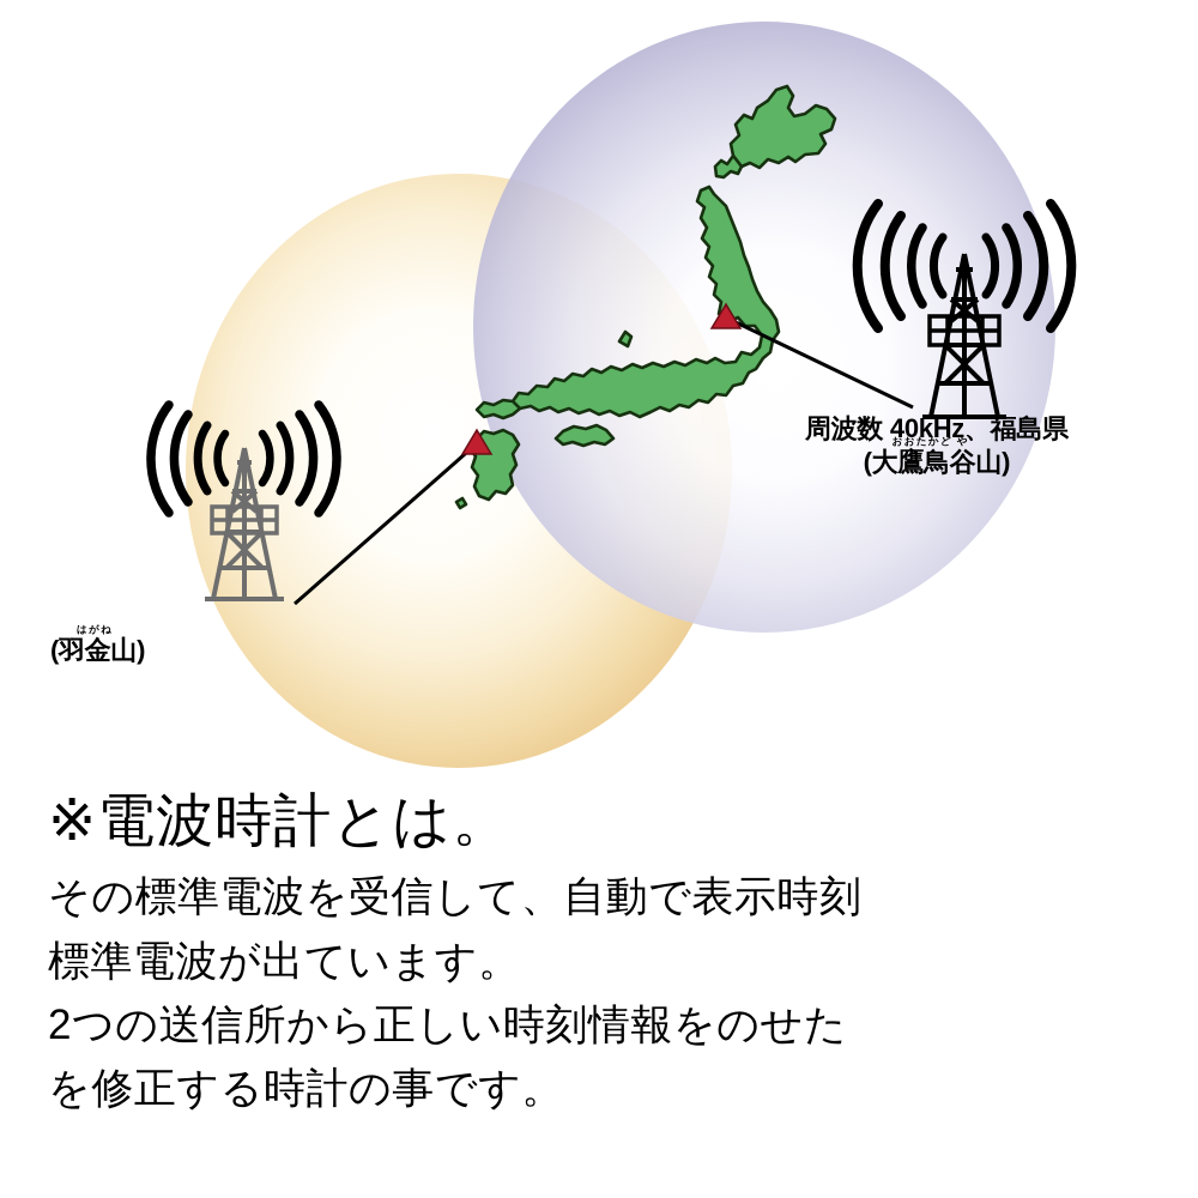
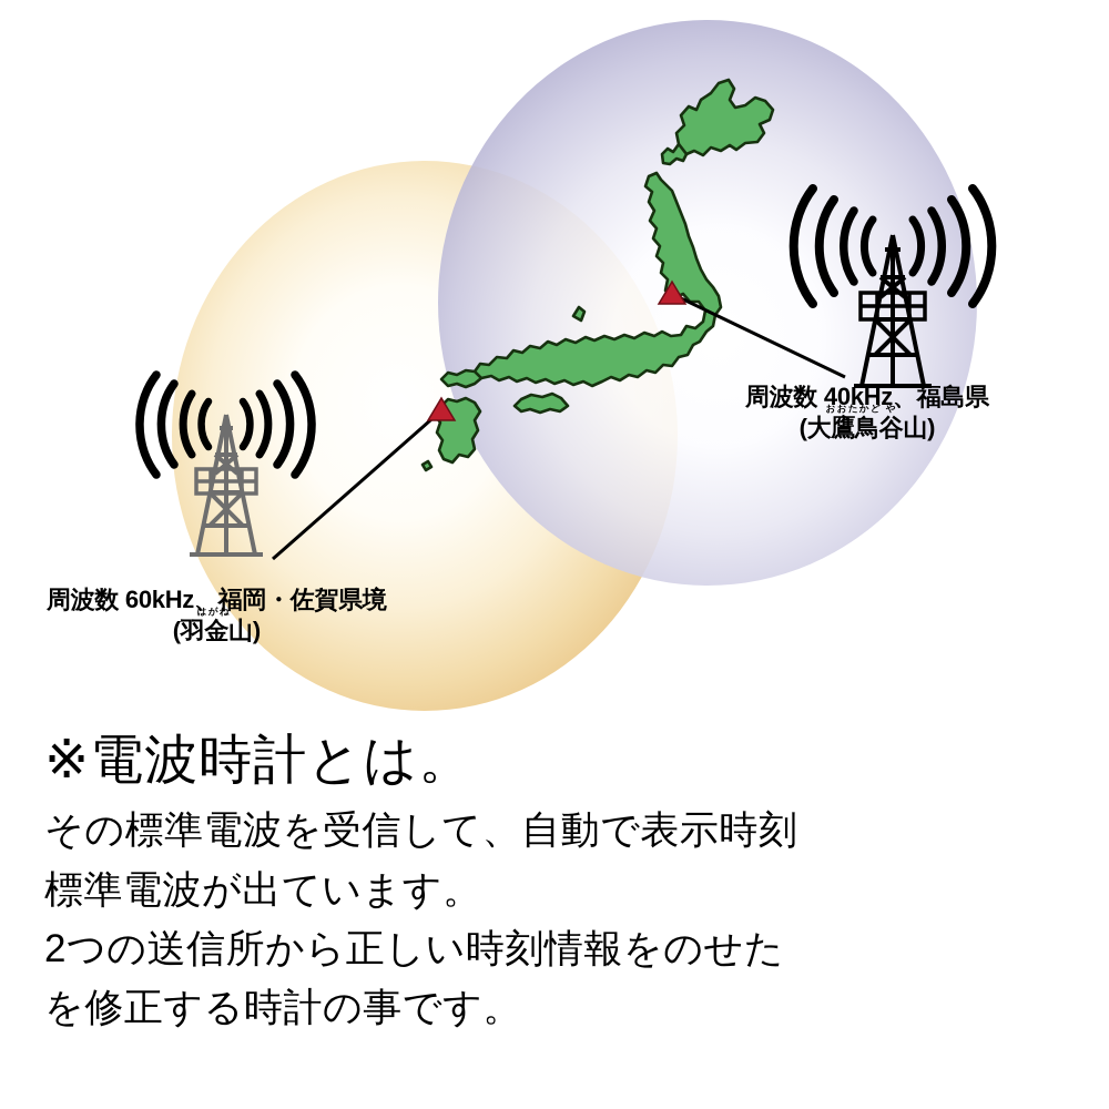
  周波数 40kHz、福島県
  おおたかど や
  (大鷹鳥谷山)
+ 周波数 60kHz、福岡・佐賀県境
  はがね
  (羽金山)
  ※電波時計とは。
  その標準電波を受信して、自動で表示時刻
  標準電波が出ています。
  2つの送信所から正しい時刻情報をのせた
  を修正する時計の事です。
